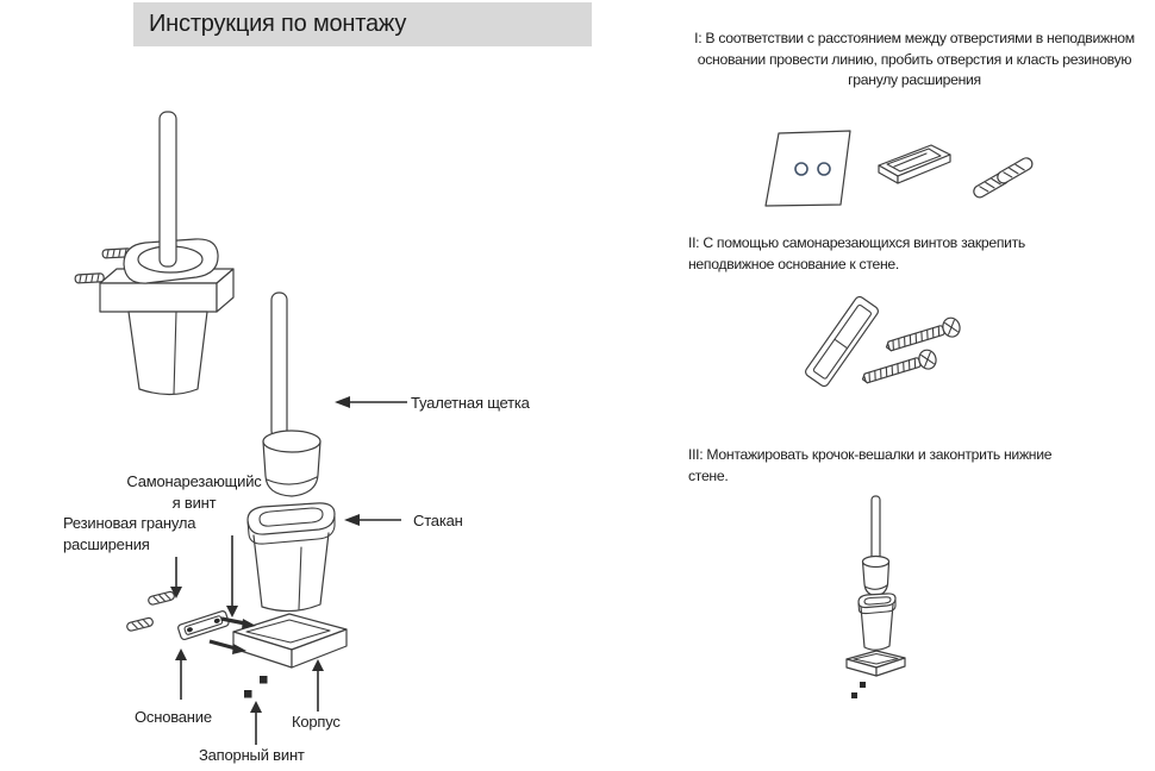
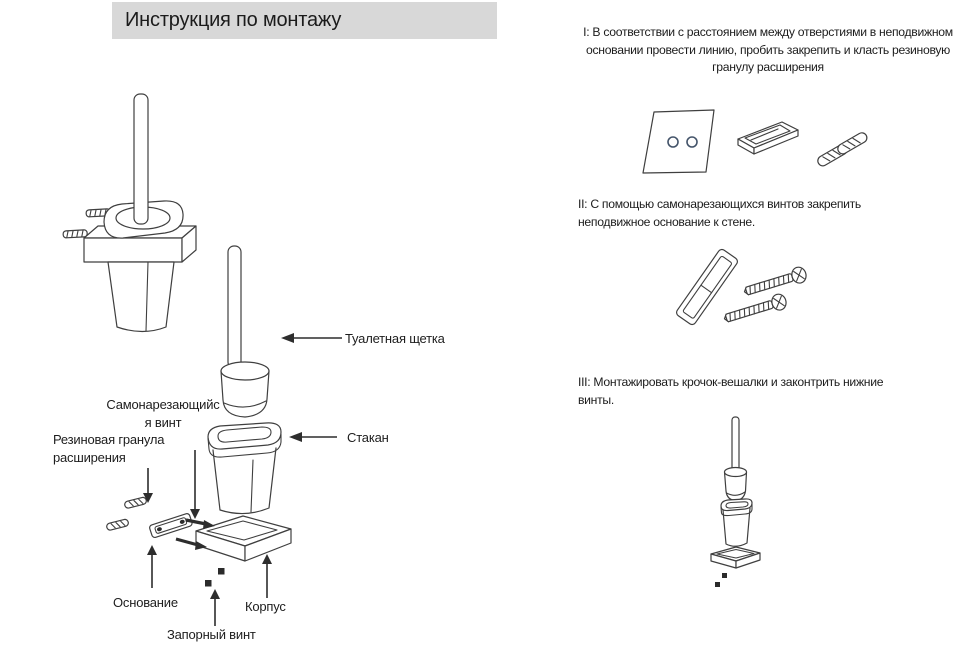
  Инструкция по монтажу
  Туалетная щетка
  Самонарезающийс
  я винт
  Резиновая гранула
  расширения
  Стакан
  Основание
  Корпус
  Запорный винт
- I: В соответствии с расстоянием между отверстиями в неподвижном основании провести линию, пробить отверстия и класть резиновую гранулу расширения
+ I: В соответствии с расстоянием между отверстиями в неподвижном основании провести линию, пробить закрепить и класть резиновую гранулу расширения
  II: С помощью самонарезающихся винтов закрепить неподвижное основание к стене.
- III: Монтажировать крочок-вешалки и законтрить нижние стене.
+ III: Монтажировать крочок-вешалки и законтрить нижние винты.
